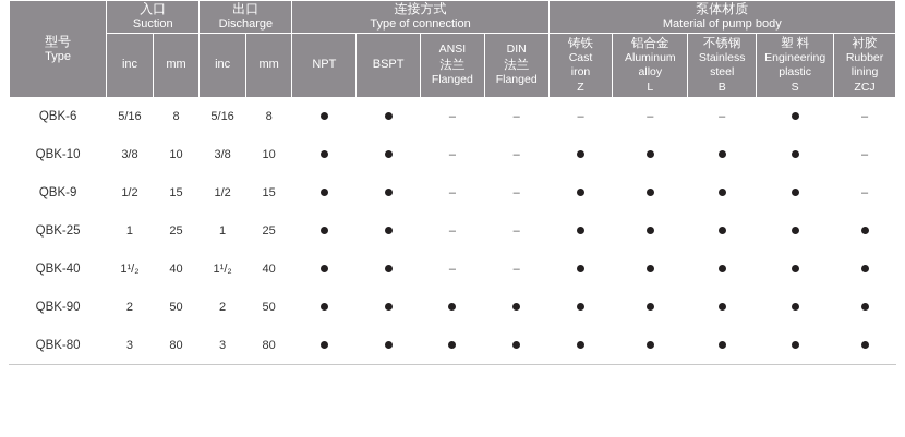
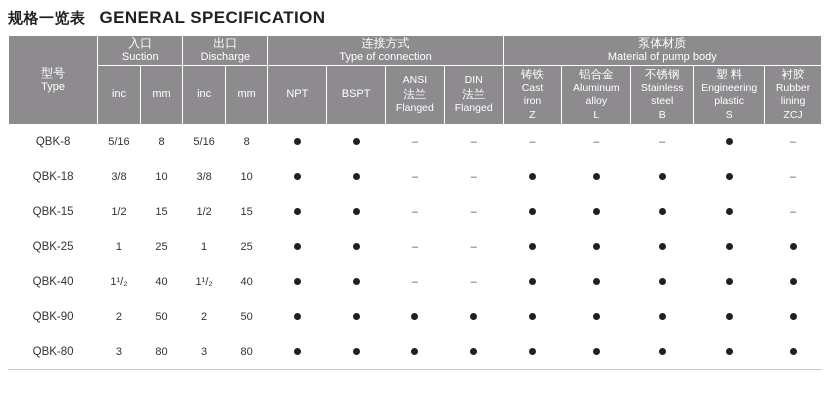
+ 规格一览表
+ GENERAL SPECIFICATION
  型号 Type	入口 Suction	出口 Discharge	连接方式 Type of connection	泵体材质 Material of pump body
  inc	mm	inc	mm	NPT	BSPT	ANSI 法兰 Flanged	DIN 法兰 Flanged	铸铁 Cast iron Z	铝合金 Aluminum alloy L	不锈钢 Stainless steel B	塑 料 Engineering plastic S	衬胶 Rubber lining ZCJ
- QBK-6	5/16	8	5/16	8			–	–	–	–	–		–
+ QBK-8	5/16	8	5/16	8			–	–	–	–	–		–
- QBK-10	3/8	10	3/8	10			–	–					–
+ QBK-18	3/8	10	3/8	10			–	–					–
- QBK-9	1/2	15	1/2	15			–	–					–
+ QBK-15	1/2	15	1/2	15			–	–					–
  QBK-25	1	25	1	25			–	–
  QBK-40	1¹/₂	40	1¹/₂	40			–	–
  QBK-90	2	50	2	50
  QBK-80	3	80	3	80
